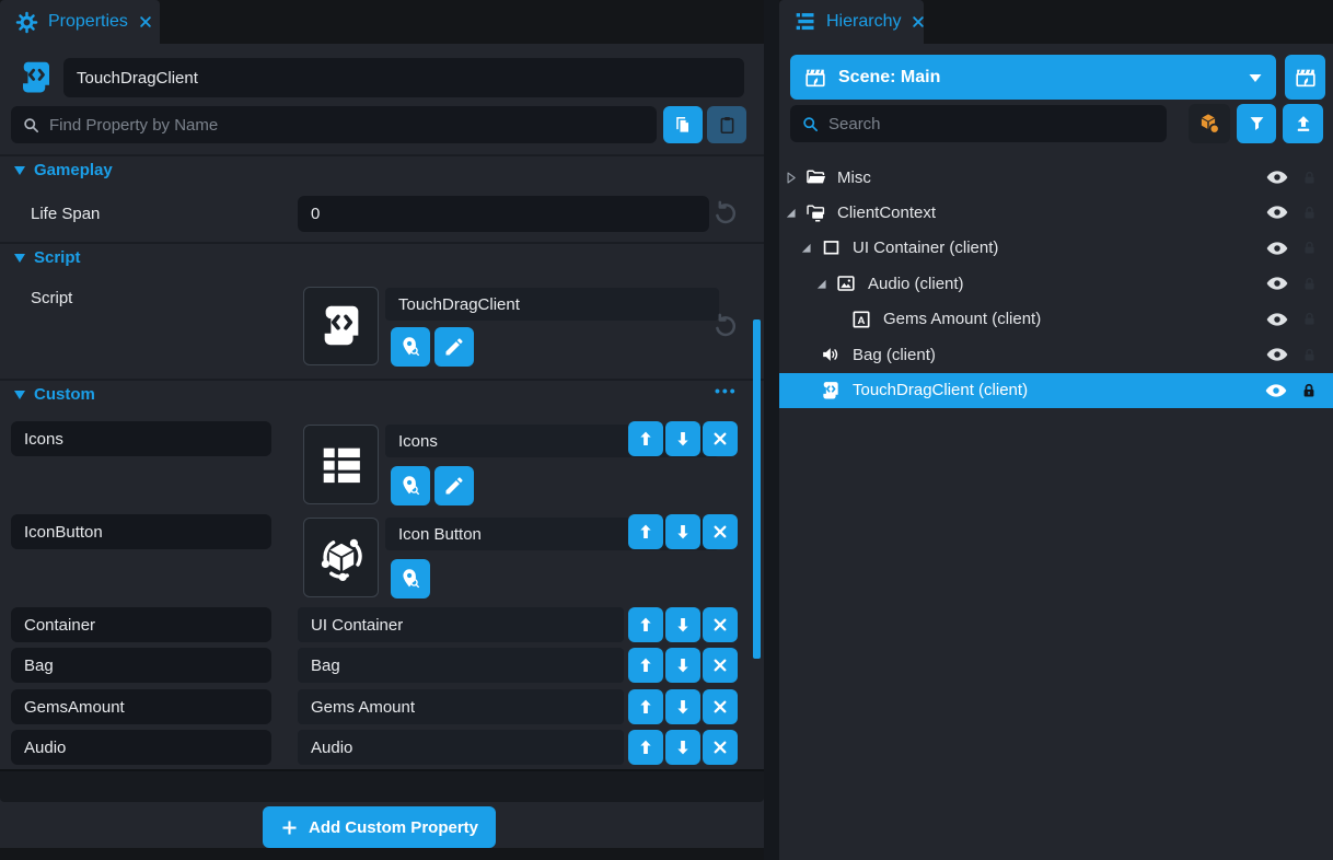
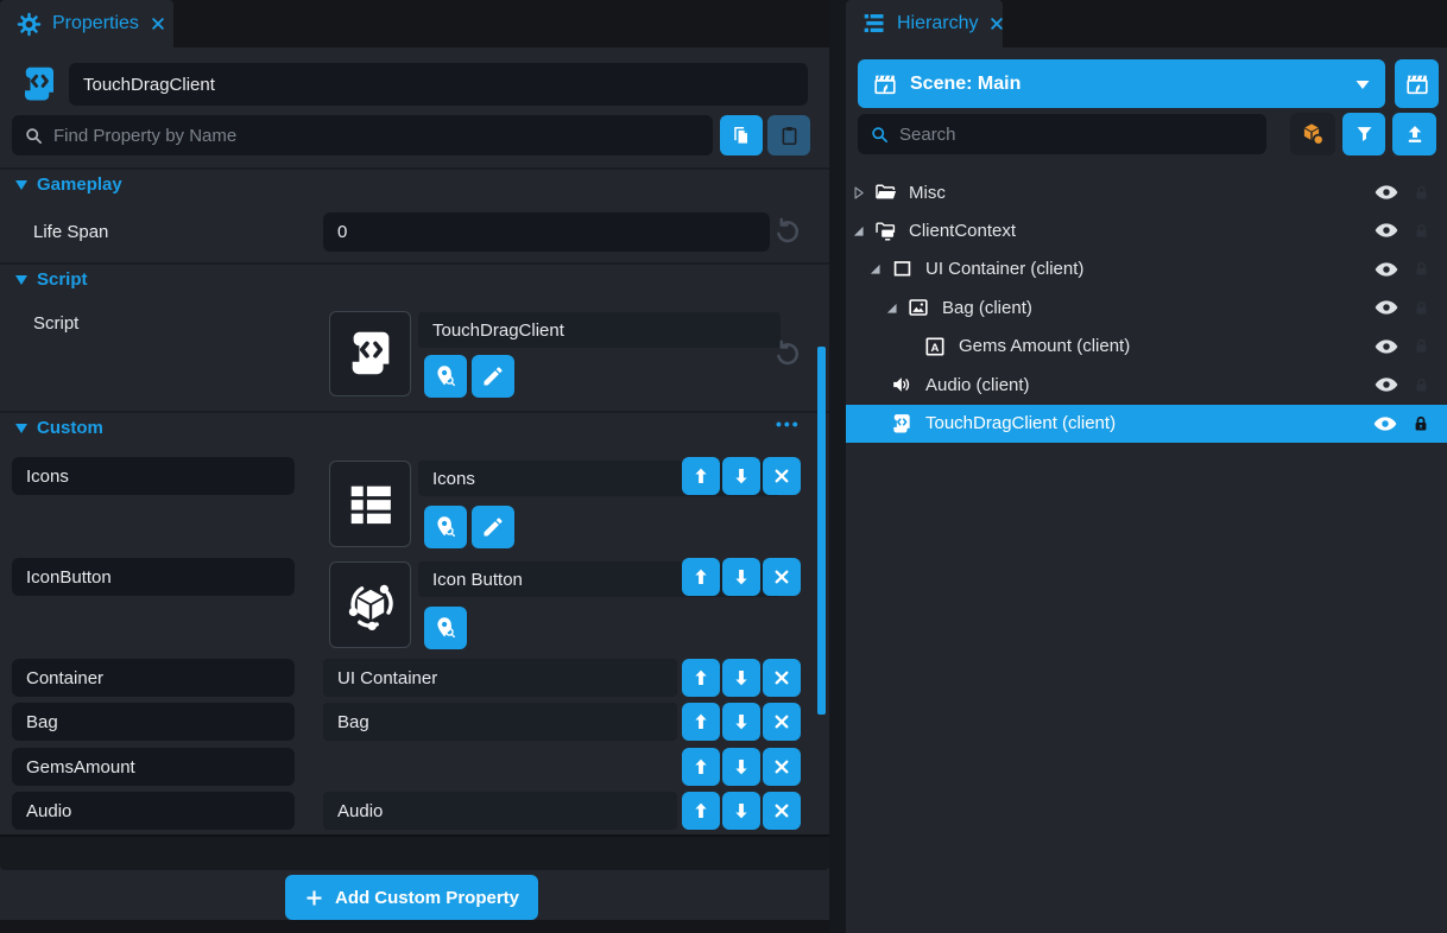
  Properties
  TouchDragClient
  Find Property by Name
  Gameplay
  Life Span
  0
  Script
  Script
  TouchDragClient
  Custom
  •••
  Icons
  Icons
  IconButton
  Icon Button
  Container
  UI Container
  Bag
  Bag
  GemsAmount
- Gems Amount
  Audio
  Audio
  Add Custom Property
  Hierarchy
  Scene: Main
  Search
  Misc
  ClientContext
  UI Container (client)
- Audio (client)
+ Bag (client)
  A
  Gems Amount (client)
- Bag (client)
+ Audio (client)
  TouchDragClient (client)
